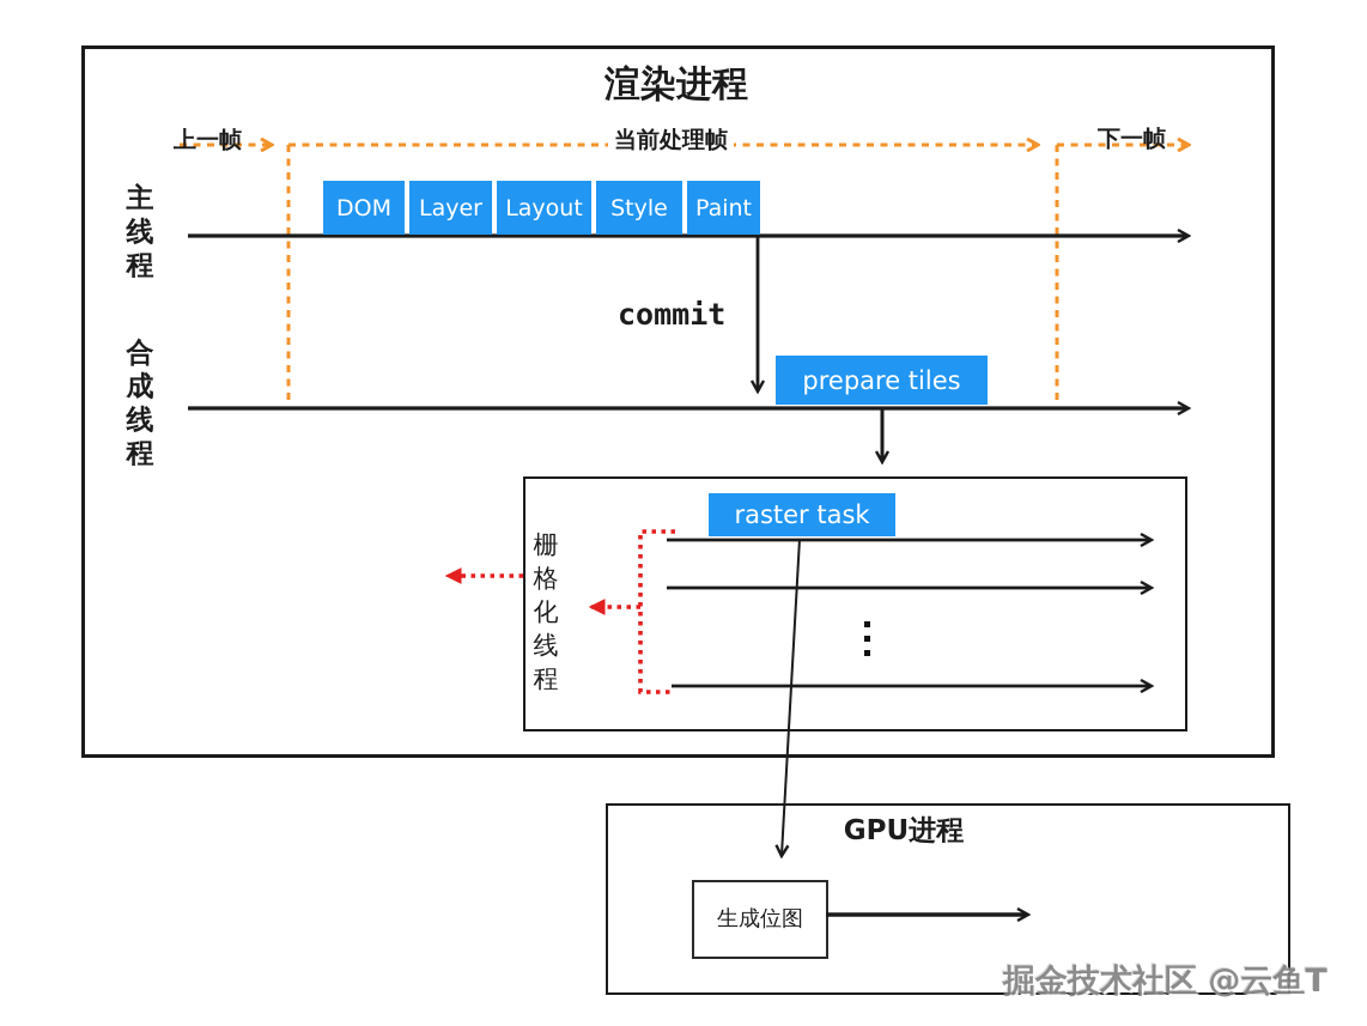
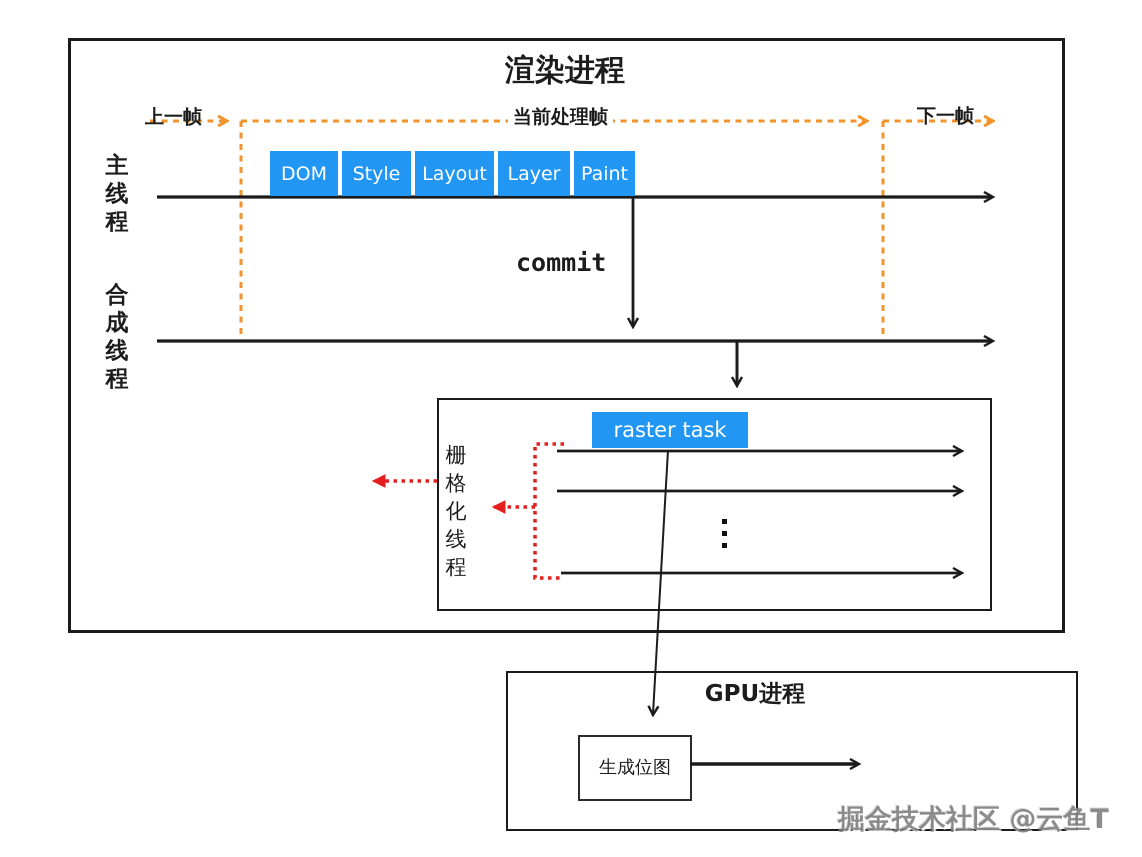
  渲染进程
  上一帧
  当前处理帧
  下一帧
  主线程
  合成线程
  DOM
- Layer
+ Style
  Layout
- Style
+ Layer
  Paint
  commit
- prepare tiles
  raster task
  栅格化线程
  GPU进程
  生成位图
  掘金技术社区 @云鱼T
